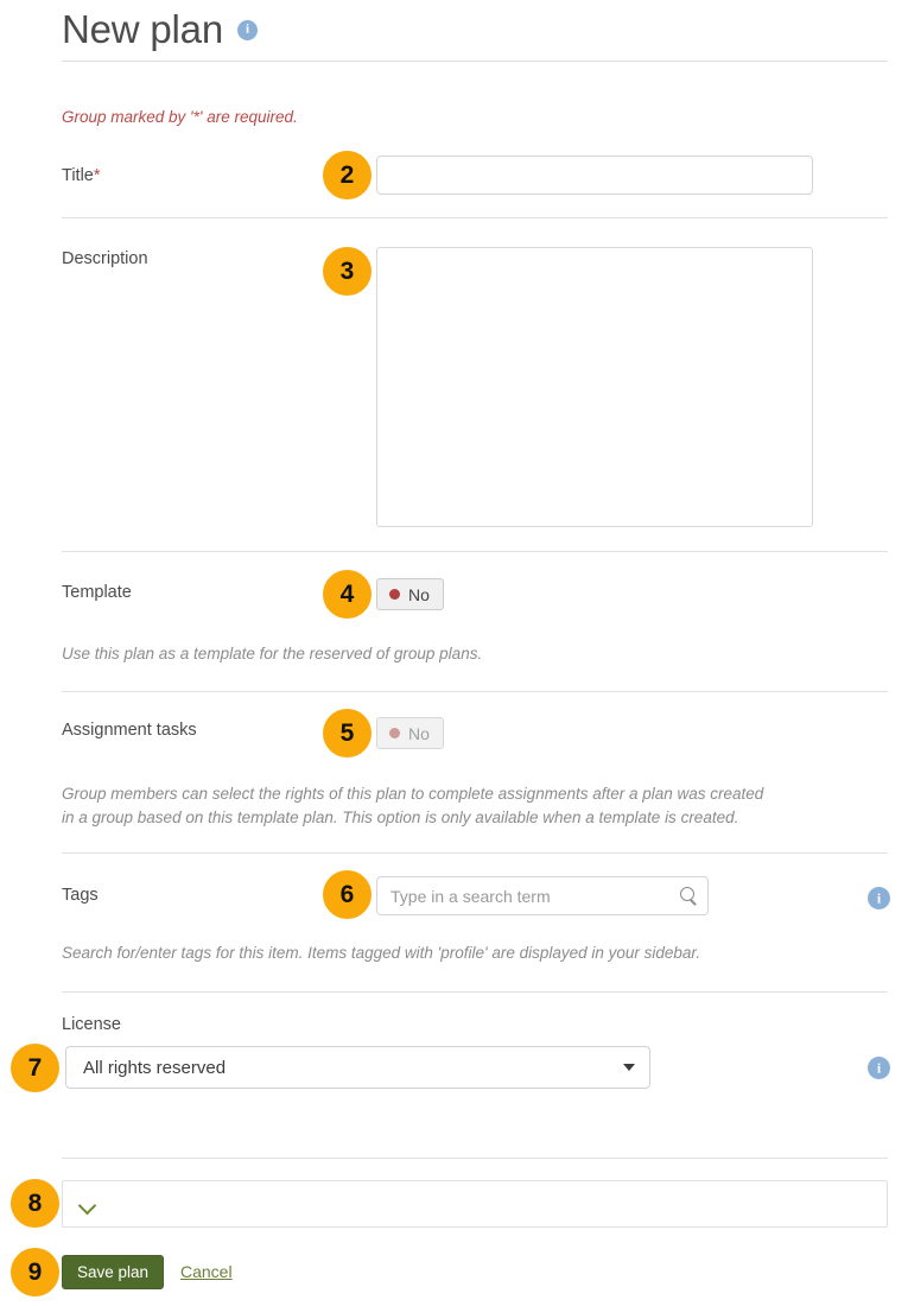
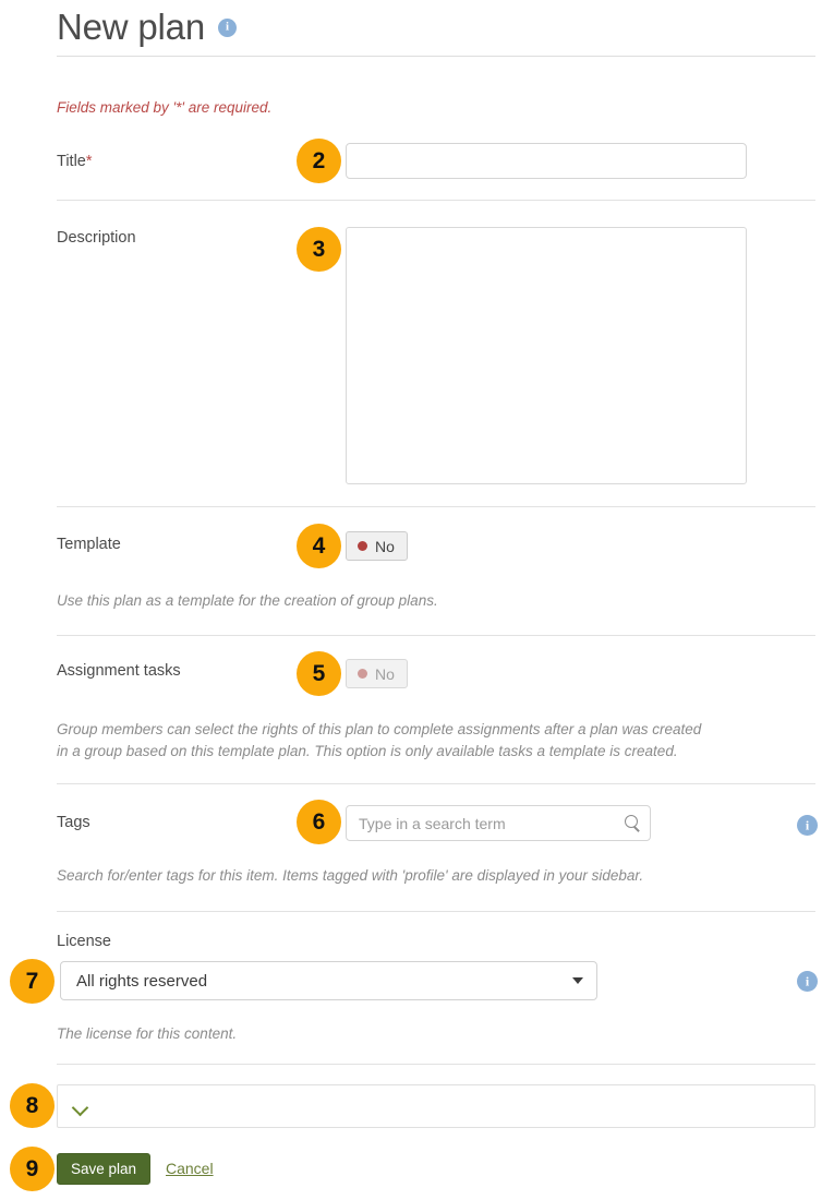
  New plan
  i
- Group marked by '*' are required.
+ Fields marked by '*' are required.
  Title*
  2
  Description
  3
  Template
  No
  4
- Use this plan as a template for the reserved of group plans.
+ Use this plan as a template for the creation of group plans.
  Assignment tasks
  No
  5
  Group members can select the rights of this plan to complete assignments after a plan was created
- in a group based on this template plan. This option is only available when a template is created.
+ in a group based on this template plan. This option is only available tasks a template is created.
  Tags
  Type in a search term
  6
  i
  Search for/enter tags for this item. Items tagged with 'profile' are displayed in your sidebar.
  License
  All rights reserved
  7
  i
+ The license for this content.
  8
  Save plan
  Cancel
  9
